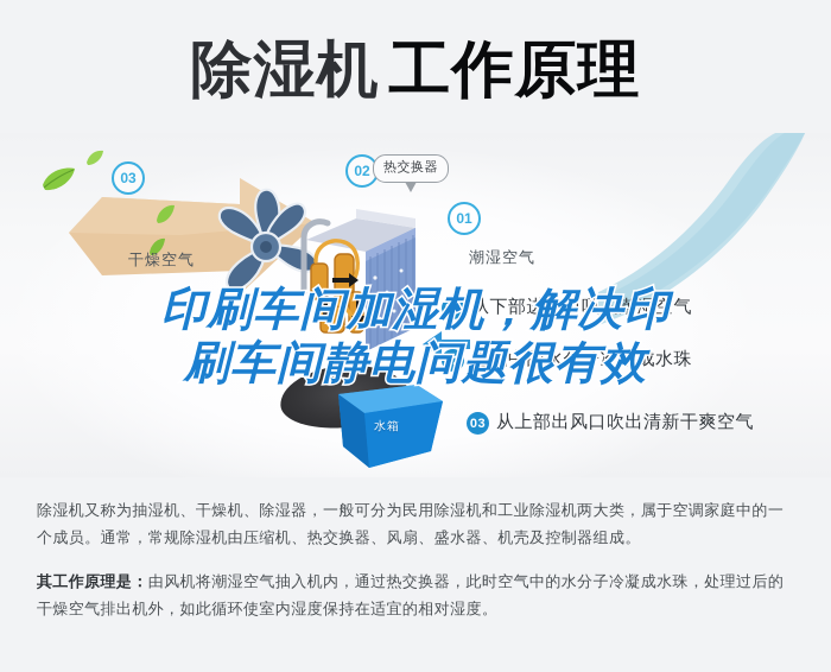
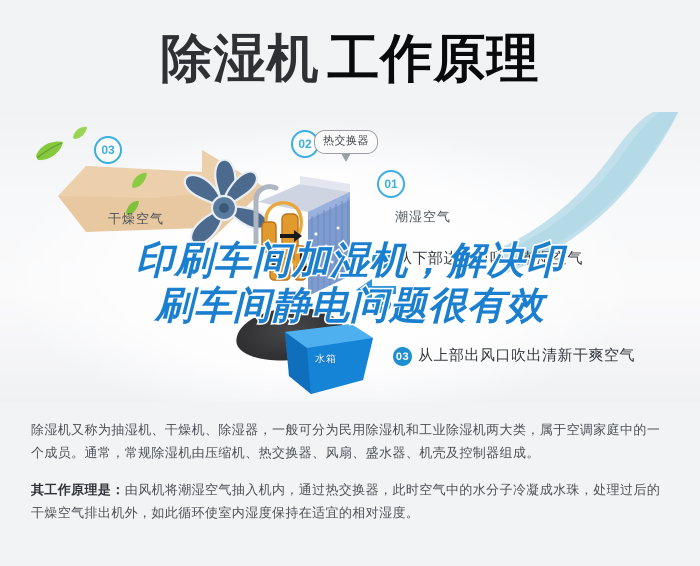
  除湿机 工作原理
  水箱
  03
  02
  01
  热交换器
  干燥空气
  潮湿空气
  01
  从下部进风口吸入潮湿空气
  02
- 空气中的水分子冷凝成水珠
  03
  从上部出风口吹出清新干爽空气
  印刷车间加湿机，解决印
  刷车间静电问题很有效
  除湿机又称为抽湿机、干燥机、除湿器，一般可分为民用除湿机和工业除湿机两大类，属于空调家庭中的一个成员。通常，常规除湿机由压缩机、热交换器、风扇、盛水器、机壳及控制器组成。
  其工作原理是：由风机将潮湿空气抽入机内，通过热交换器，此时空气中的水分子冷凝成水珠，处理过后的干燥空气排出机外，如此循环使室内湿度保持在适宜的相对湿度。
